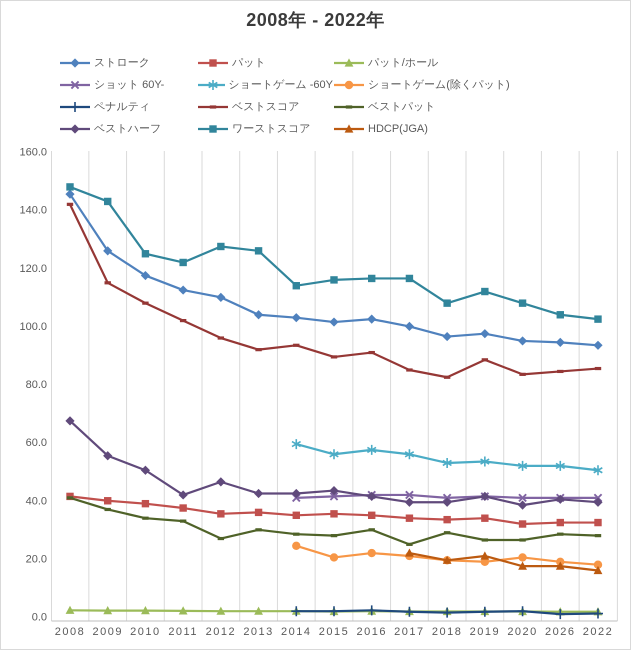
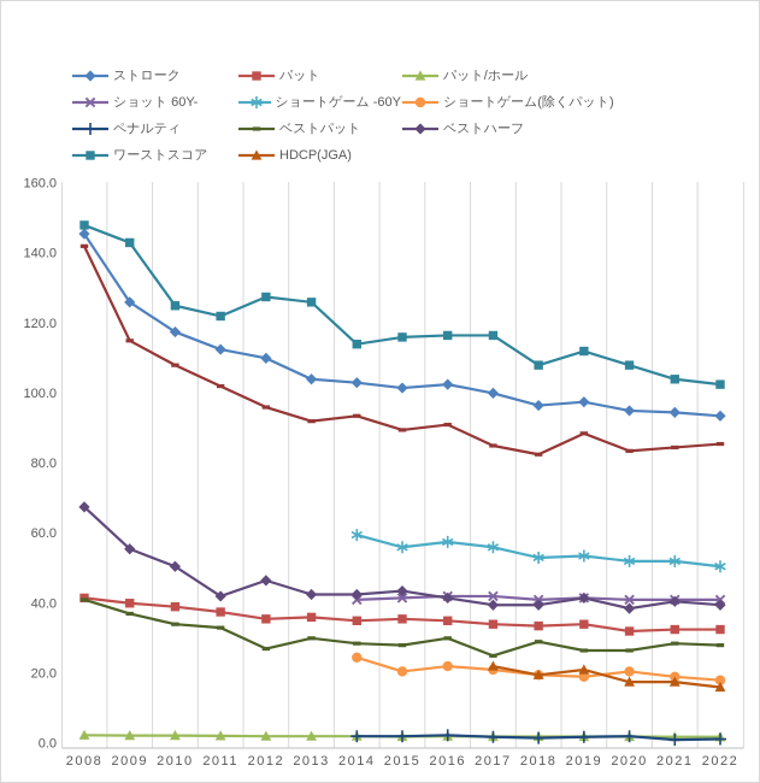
- 2008年 - 2022年
  ストローク
  パット
  パット/ホール
  ショット 60Y-
  ショートゲーム -60Y
  ショートゲーム(除くパット)
  ペナルティ
- ベストスコア
  ベストパット
  ベストハーフ
  ワーストスコア
  HDCP(JGA)
  0.0
  20.0
  40.0
  60.0
  80.0
  100.0
  120.0
  140.0
  160.0
  2008
  2009
  2010
  2011
  2012
  2013
  2014
  2015
  2016
  2017
  2018
  2019
  2020
- 2026
+ 2021
  2022
